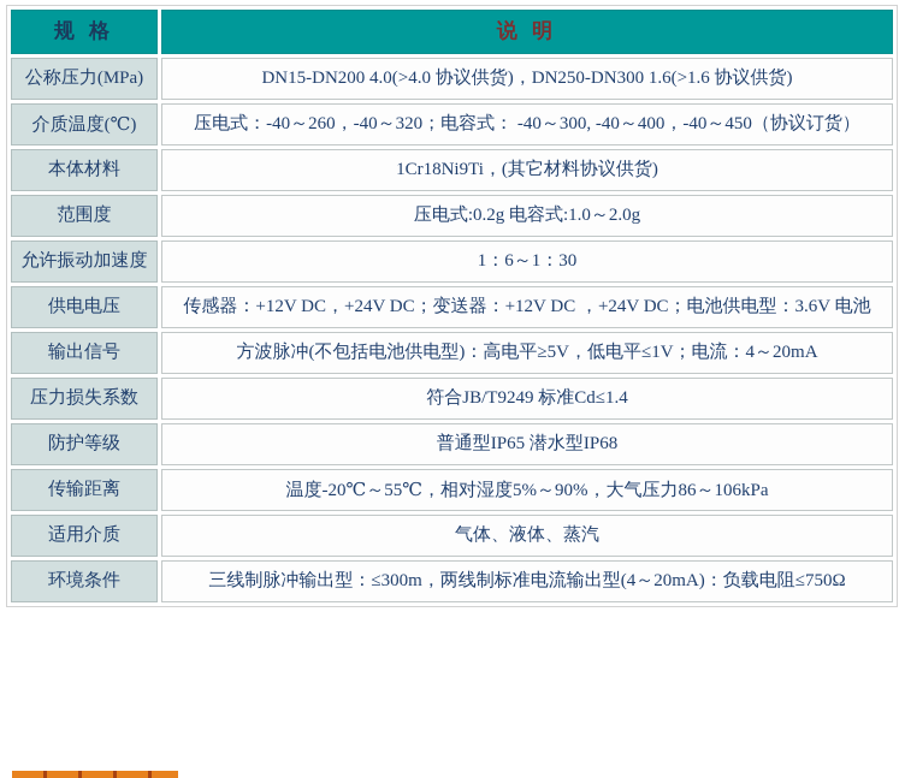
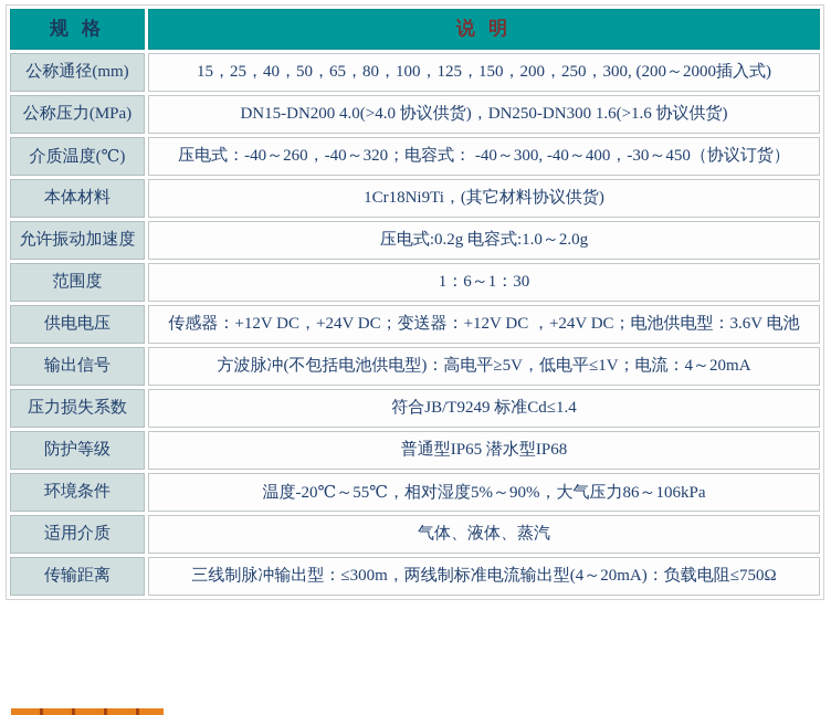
  规 格	说 明
+ 公称通径(mm)	15，25，40，50，65，80，100，125，150，200，250，300, (200～2000插入式)
  公称压力(MPa)	DN15-DN200 4.0(>4.0 协议供货)，DN250-DN300 1.6(>1.6 协议供货)
- 介质温度(℃)	压电式：-40～260，-40～320；电容式： -40～300, -40～400，-40～450（协议订货）
+ 介质温度(℃)	压电式：-40～260，-40～320；电容式： -40～300, -40～400，-30～450（协议订货）
  本体材料	1Cr18Ni9Ti，(其它材料协议供货)
- 范围度	压电式:0.2g 电容式:1.0～2.0g
+ 允许振动加速度	压电式:0.2g 电容式:1.0～2.0g
- 允许振动加速度	1：6～1：30
+ 范围度	1：6～1：30
  供电电压	传感器：+12V DC，+24V DC；变送器：+12V DC ，+24V DC；电池供电型：3.6V 电池
  输出信号	方波脉冲(不包括电池供电型)：高电平≥5V，低电平≤1V；电流：4～20mA
  压力损失系数	符合JB/T9249 标准Cd≤1.4
  防护等级	普通型IP65 潜水型IP68
- 传输距离	温度-20℃～55℃，相对湿度5%～90%，大气压力86～106kPa
+ 环境条件	温度-20℃～55℃，相对湿度5%～90%，大气压力86～106kPa
  适用介质	气体、液体、蒸汽
- 环境条件	三线制脉冲输出型：≤300m，两线制标准电流输出型(4～20mA)：负载电阻≤750Ω
+ 传输距离	三线制脉冲输出型：≤300m，两线制标准电流输出型(4～20mA)：负载电阻≤750Ω
